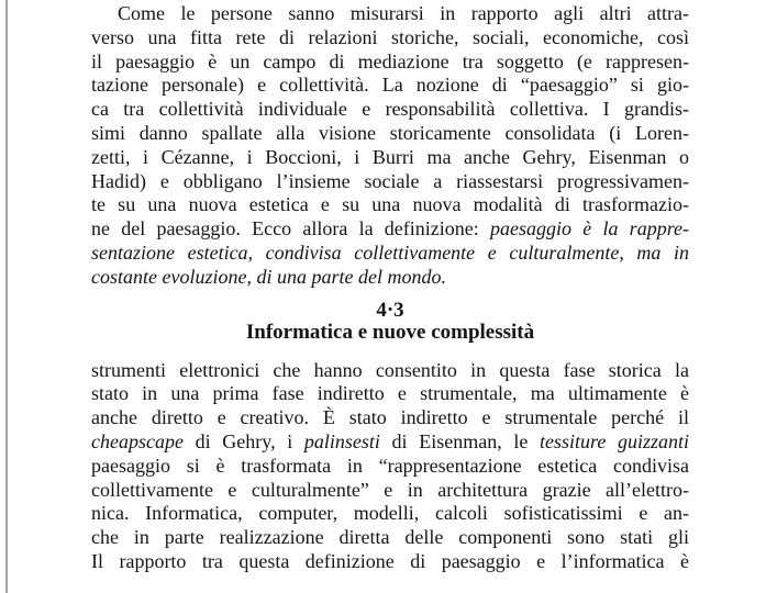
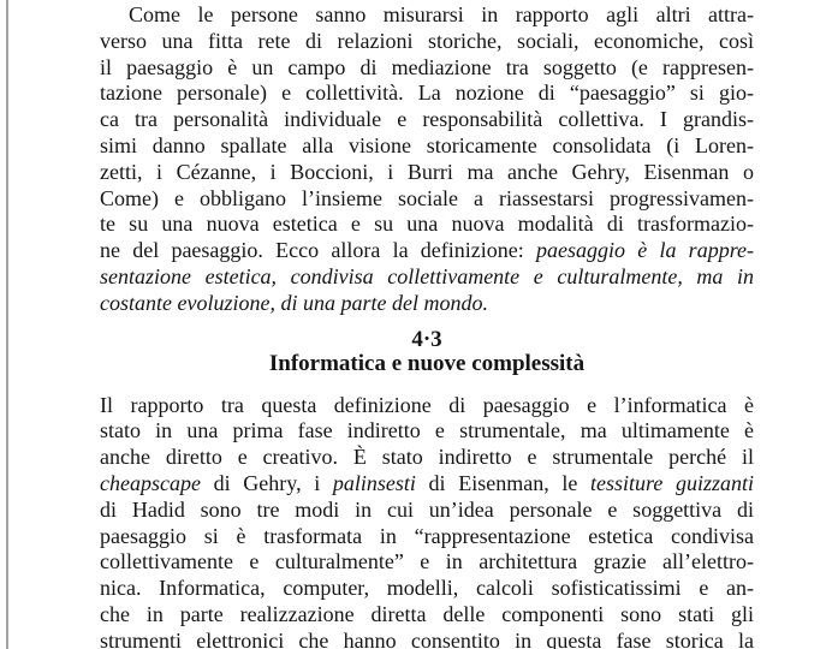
  Come le persone sanno misurarsi in rapporto agli altri attra-
  verso una fitta rete di relazioni storiche, sociali, economiche, così
  il paesaggio è un campo di mediazione tra soggetto (e rappresen-
  tazione personale) e collettività. La nozione di “paesaggio” si gio-
- ca tra collettività individuale e responsabilità collettiva. I grandis-
+ ca tra personalità individuale e responsabilità collettiva. I grandis-
  simi danno spallate alla visione storicamente consolidata (i Loren-
  zetti, i Cézanne, i Boccioni, i Burri ma anche Gehry, Eisenman o
- Hadid) e obbligano l’insieme sociale a riassestarsi progressivamen-
+ Come) e obbligano l’insieme sociale a riassestarsi progressivamen-
  te su una nuova estetica e su una nuova modalità di trasformazio-
  ne del paesaggio. Ecco allora la definizione: paesaggio è la rappre-
  sentazione estetica, condivisa collettivamente e culturalmente, ma in
  costante evoluzione, di una parte del mondo.
  4·3
  Informatica e nuove complessità
- strumenti elettronici che hanno consentito in questa fase storica la
+ Il rapporto tra questa definizione di paesaggio e l’informatica è
  stato in una prima fase indiretto e strumentale, ma ultimamente è
  anche diretto e creativo. È stato indiretto e strumentale perché il
  cheapscape di Gehry, i palinsesti di Eisenman, le tessiture guizzanti
+ di Hadid sono tre modi in cui un’idea personale e soggettiva di
  paesaggio si è trasformata in “rappresentazione estetica condivisa
  collettivamente e culturalmente” e in architettura grazie all’elettro-
  nica. Informatica, computer, modelli, calcoli sofisticatissimi e an-
  che in parte realizzazione diretta delle componenti sono stati gli
- Il rapporto tra questa definizione di paesaggio e l’informatica è
+ strumenti elettronici che hanno consentito in questa fase storica la
